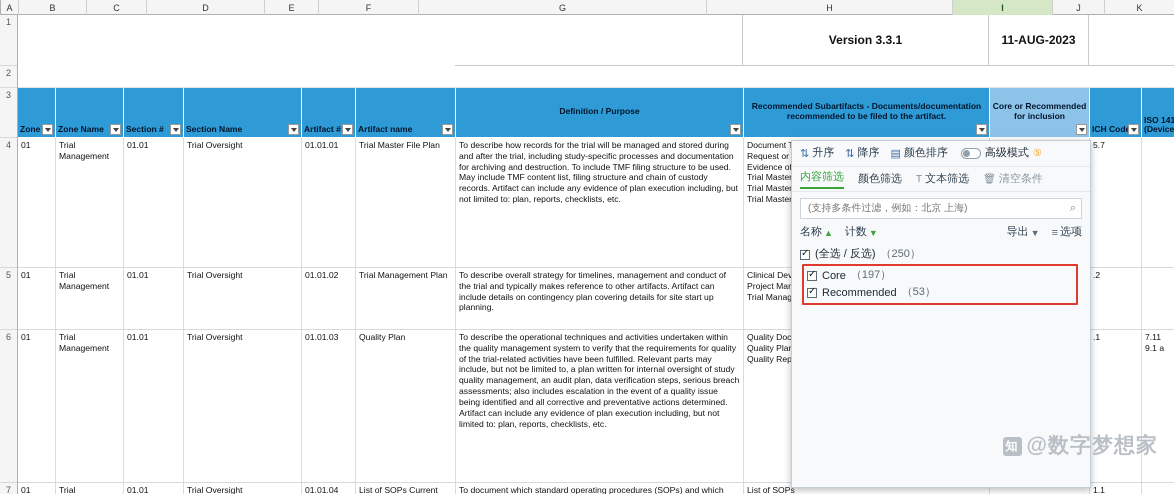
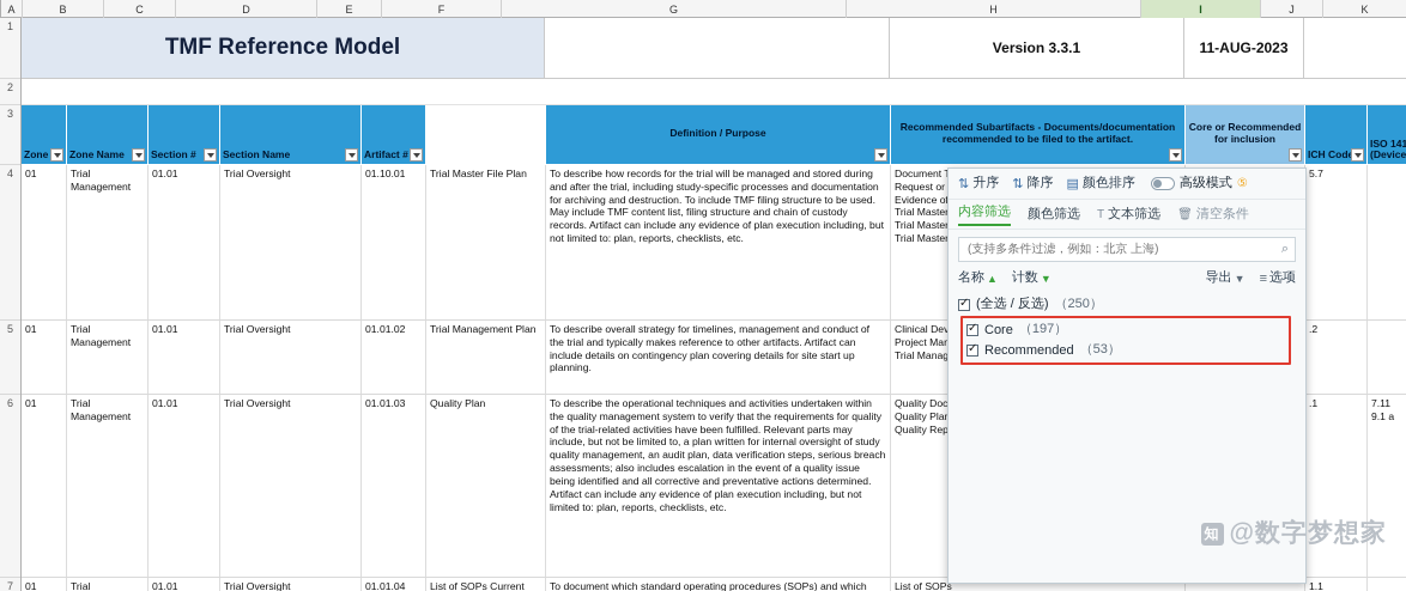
  A
  B
  C
  D
  E
  F
  G
  H
  I
  J
  K
  1
  2
  3
  4
  5
  6
  7
+ TMF Reference Model
  Version 3.3.1
  11-AUG-2023
  Zone
  Zone Name
  Section #
  Section Name
  Artifact #
- Artifact name
  Definition / Purpose
  Recommended Subartifacts - Documents/documentation recommended to be filed to the artifact.
  Core or Recommended for inclusion
  ICH Cod
  ISO 141 (Device
  01
  Trial Management
  01.01
  Trial Oversight
- 01.01.01
+ 01.10.01
  Trial Master File Plan
  To describe how records for the trial will be managed and stored during and after the trial, including study-specific processes and documentation for archiving and destruction. To include TMF filing structure to be used. May include TMF content list, filing structure and chain of custody records. Artifact can include any evidence of plan execution including, but not limited to: plan, reports, checklists, etc.
  5.7
  01
  Trial Management
  01.01
  Trial Oversight
  01.01.02
  Trial Management Plan
  To describe overall strategy for timelines, management and conduct of the trial and typically makes reference to other artifacts. Artifact can include details on contingency plan covering details for site start up planning.
  .2
  01
  Trial Management
  01.01
  Trial Oversight
  01.01.03
  Quality Plan
  To describe the operational techniques and activities undertaken within the quality management system to verify that the requirements for quality of the trial-related activities have been fulfilled. Relevant parts may include, but not be limited to, a plan written for internal oversight of study quality management, an audit plan, data verification steps, serious breach assessments; also includes escalation in the event of a quality issue being identified and all corrective and preventative actions determined. Artifact can include any evidence of plan execution including, but not limited to: plan, reports, checklists, etc.
  Quality Pla
  Quality Rep
  .1
  7.11
  9.1 a
  01
  Trial
  01.01
  Trial Oversight
  01.01.04
  List of SOPs Current
  To document which standard operating procedures (SOPs) and which
  List of SOPs
  1.1
  ⇅
  升序
  ⇅
  降序
  ▤
  颜色排序
  高级模式
  ⑤
  内容筛选
  颜色筛选
  T
  文本筛选
  🗑
  清空条件
  (支持多条件过滤，例如：北京 上海)
  ⌕
  名称
  ▲
  计数
  ▼
  导出
  ▼
  ≡
  选项
  (全选 / 反选)
  （250）
  Core
  （197）
  Recommended
  （53）
  知 @数字梦想家
